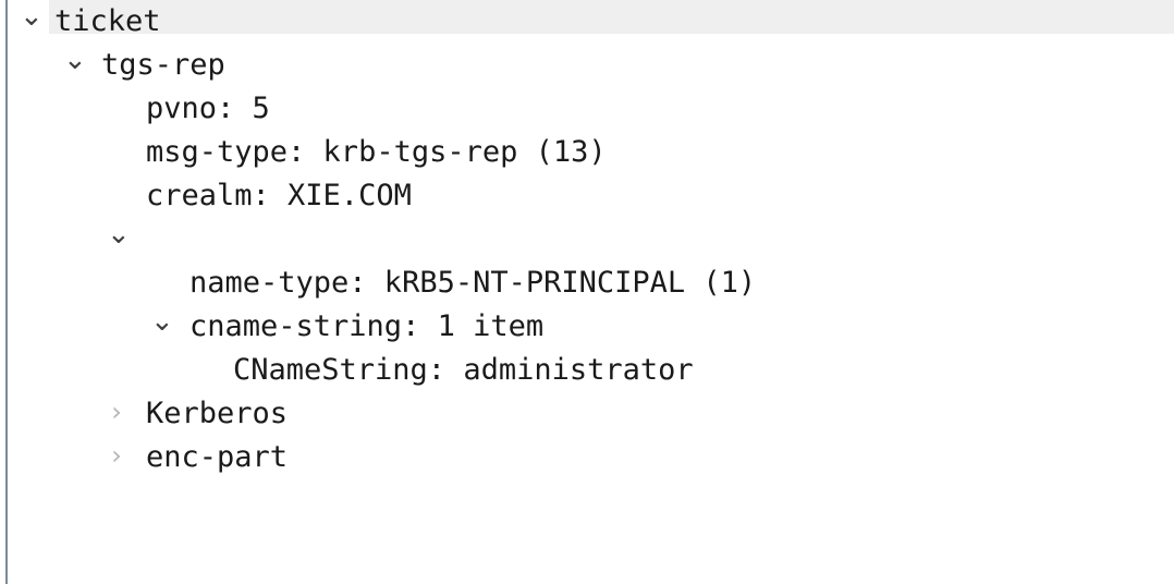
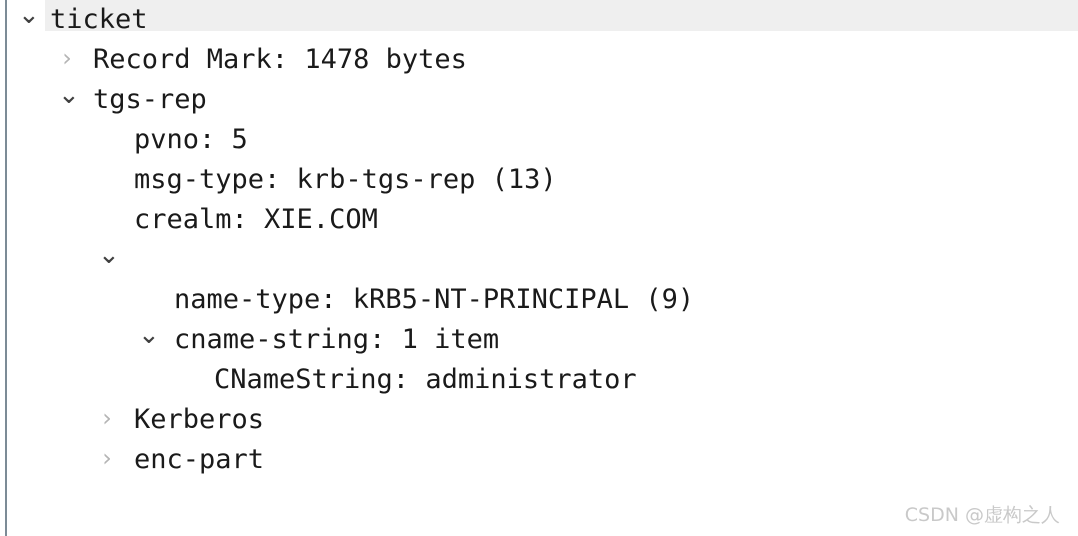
  ticket
+ Record Mark: 1478 bytes
  tgs-rep
  pvno: 5
  msg-type: krb-tgs-rep (13)
  crealm: XIE.COM
- name-type: kRB5-NT-PRINCIPAL (1)
+ name-type: kRB5-NT-PRINCIPAL (9)
  cname-string: 1 item
  CNameString: administrator
  Kerberos
  enc-part
+ CSDN @虚构之人
